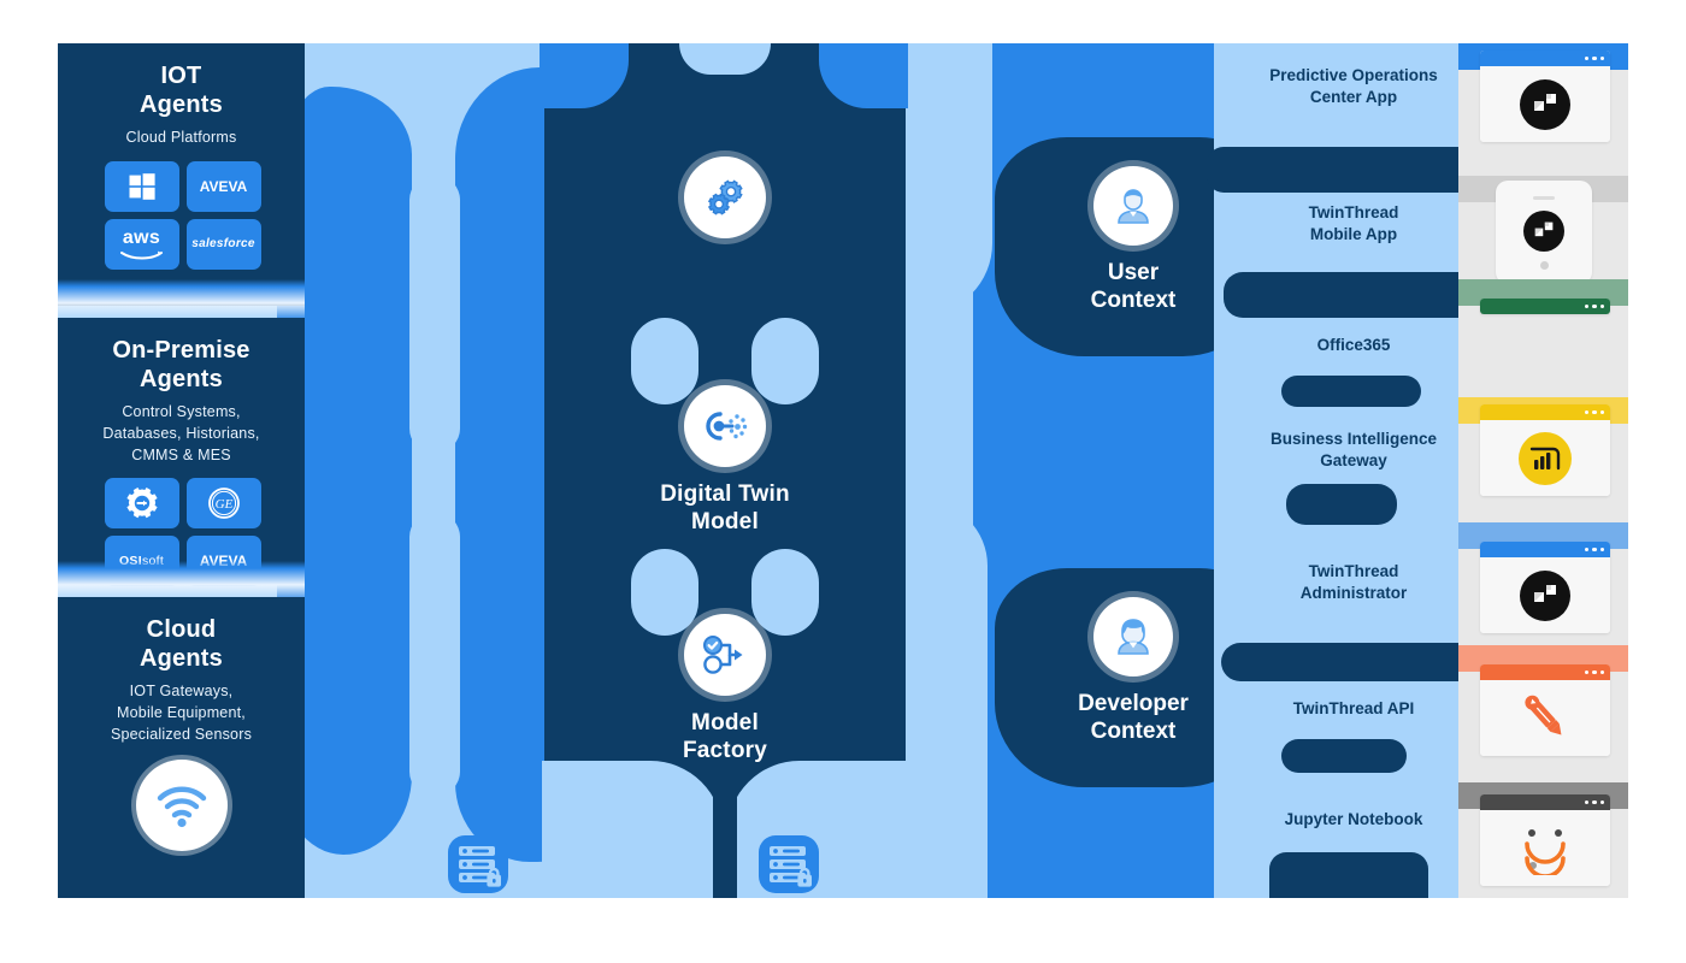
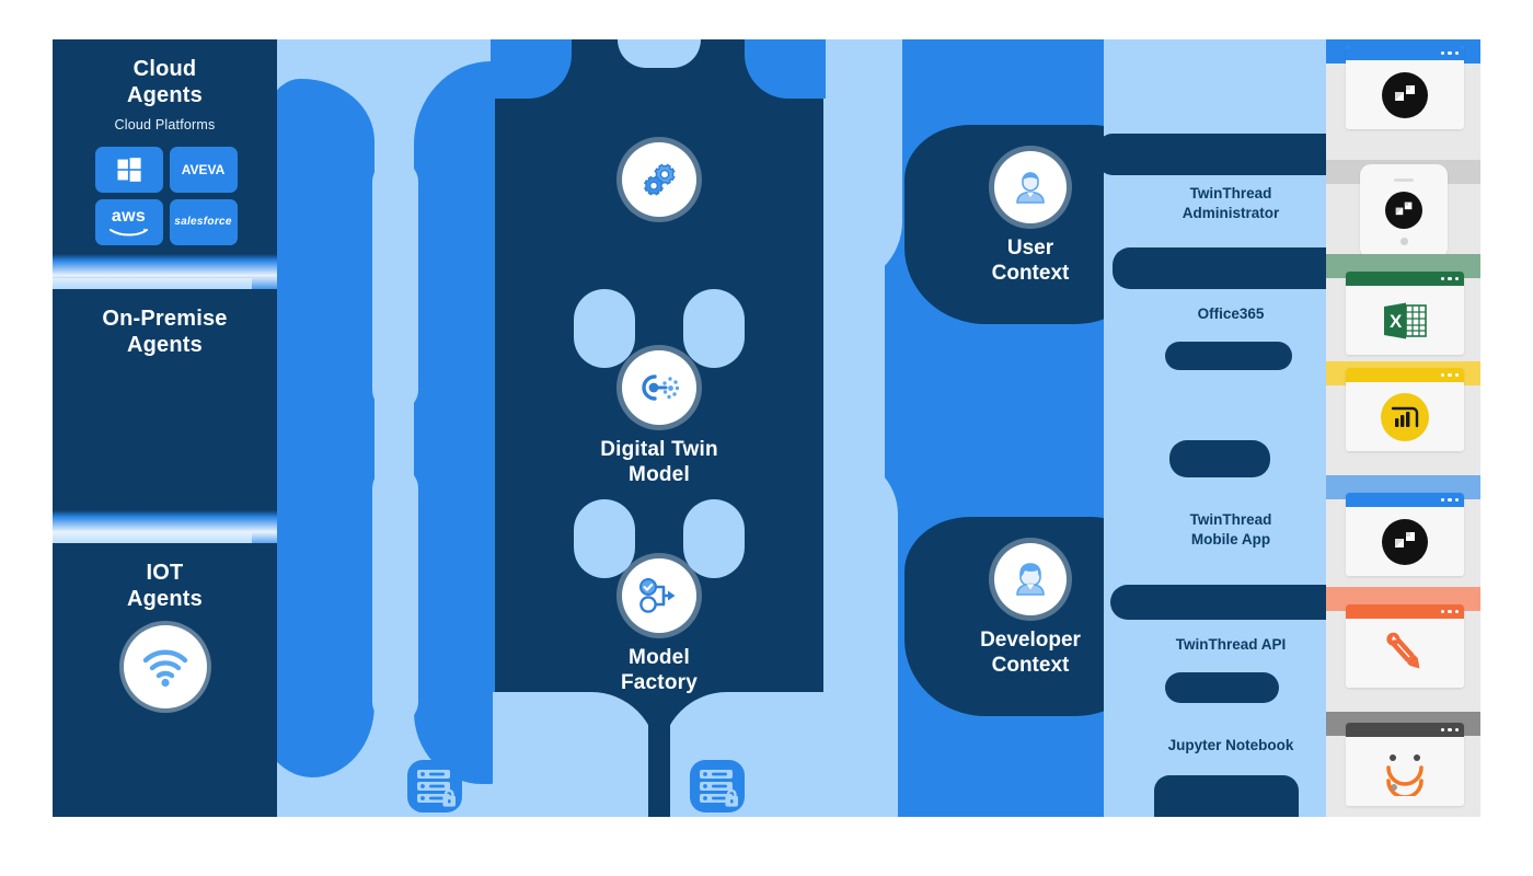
  Digital Twin
  Model
  Model
  Factory
  User
  Context
  Developer
  Context
- Predictive Operations
- Center App
  TwinThread
- Mobile App
+ Administrator
  Office365
- Business Intelligence
- Gateway
  TwinThread
- Administrator
+ Mobile App
  TwinThread API
  Jupyter Notebook
+ X
- IOT
+ Cloud
  Agents
  Cloud Platforms
  AVEVA
  aws
  salesforce
  On-Premise
  Agents
- Control Systems,
- Databases, Historians,
- CMMS & MES
- GE
- Cloud
+ IOT
  Agents
- IOT Gateways,
- Mobile Equipment,
- Specialized Sensors
